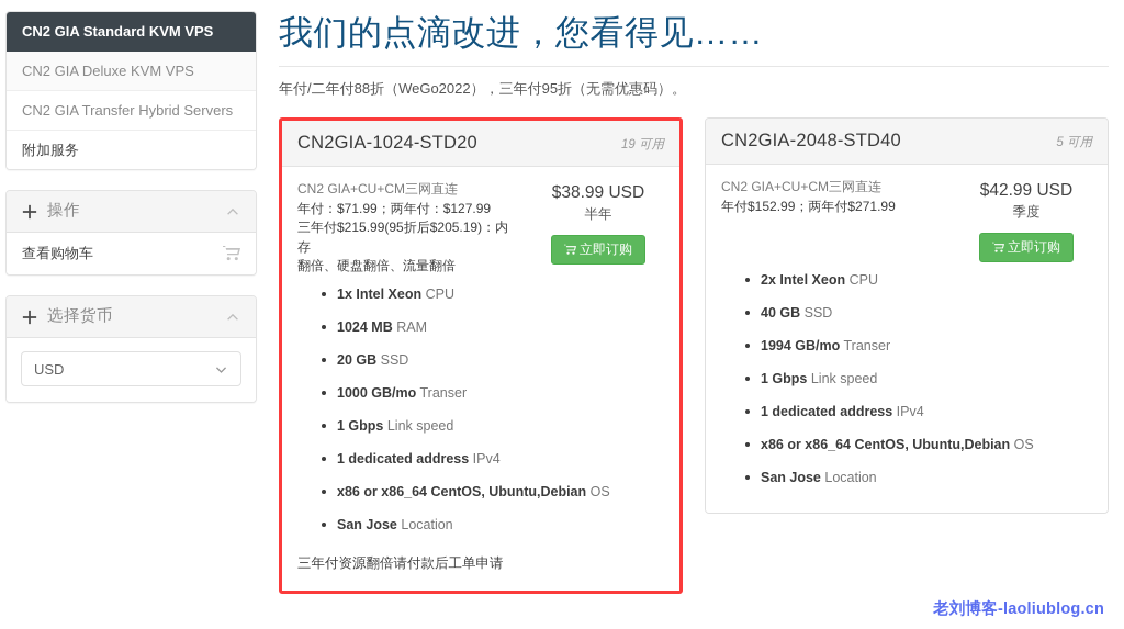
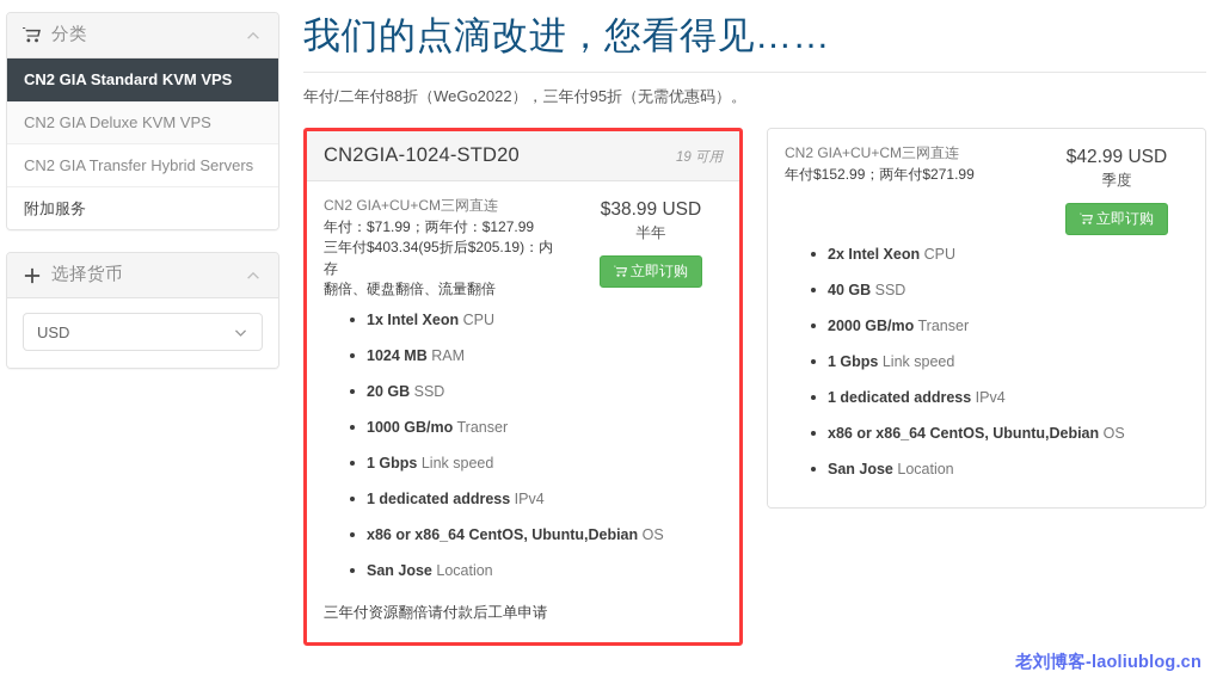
+ 分类
  CN2 GIA Standard KVM VPS
  CN2 GIA Deluxe KVM VPS
  CN2 GIA Transfer Hybrid Servers
  附加服务
- 操作
- 查看购物车
  选择货币
  USD
  我们的点滴改进，您看得见……
  年付/二年付88折（WeGo2022），三年付95折（无需优惠码）。
  CN2GIA-1024-STD20
  19 可用
  CN2 GIA+CU+CM三网直连
  年付：$71.99；两年付：$127.99
- 三年付$215.99(95折后$205.19)：内存
+ 三年付$403.34(95折后$205.19)：内存
  翻倍、硬盘翻倍、流量翻倍
  $38.99 USD
  半年
  立即订购
  1x Intel Xeon CPU
  1024 MB RAM
  20 GB SSD
  1000 GB/mo Transer
  1 Gbps Link speed
  1 dedicated address IPv4
  x86 or x86_64 CentOS, Ubuntu,Debian OS
  San Jose Location
  三年付资源翻倍请付款后工单申请
- CN2GIA-2048-STD40
- 5 可用
  CN2 GIA+CU+CM三网直连
  年付$152.99；两年付$271.99
  $42.99 USD
  季度
  立即订购
  2x Intel Xeon CPU
  40 GB SSD
- 1994 GB/mo Transer
+ 2000 GB/mo Transer
  1 Gbps Link speed
  1 dedicated address IPv4
  x86 or x86_64 CentOS, Ubuntu,Debian OS
  San Jose Location
  老刘博客-laoliublog.cn
